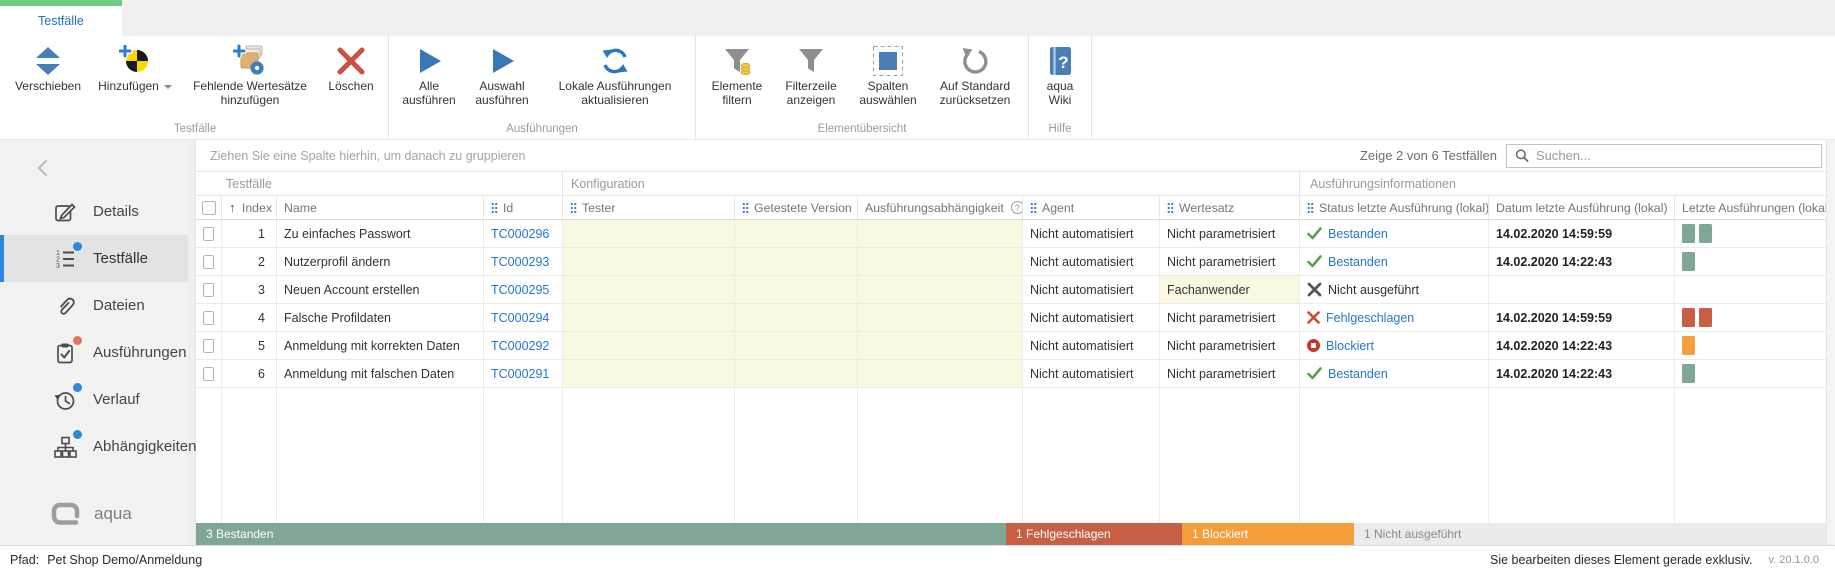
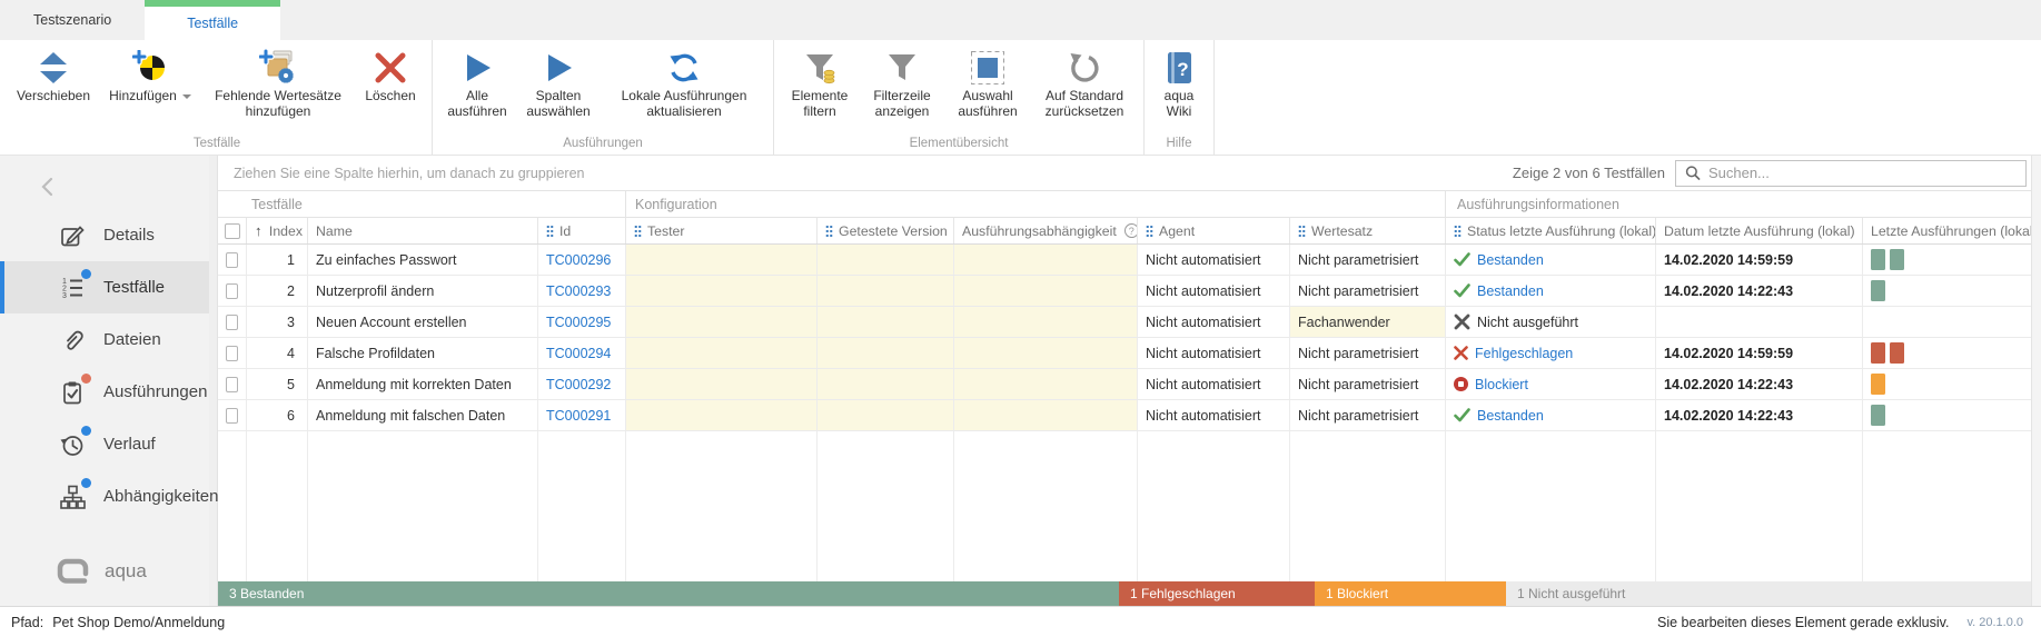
+ Testszenario
  Testfälle
  Verschieben
  Hinzufügen
  Fehlende Wertesätze hinzufügen
  Löschen
  Testfälle
  Alle ausführen
- Auswahl ausführen
+ Spalten auswählen
  Lokale Ausführungen aktualisieren
  Ausführungen
  Elemente filtern
  Filterzeile anzeigen
- Spalten auswählen
+ Auswahl ausführen
  Auf Standard zurücksetzen
  Elementübersicht
  ?
  aqua Wiki
  Hilfe
  Details
  Testfälle
  Dateien
  Ausführungen
  Verlauf
  Abhängigkeiten
  aqua
  Ziehen Sie eine Spalte hierhin, um danach zu gruppieren
  Zeige 2 von 6 Testfällen
  Suchen...
  Testfälle
  Konfiguration
  Ausführungsinformationen
  ↑
  Index
  Name
  Id
  Tester
  Getestete Version
  Ausführungsabhängigkeit
  ?
  Agent
  Wertesatz
  Status letzte Ausführung (lokal)
  Datum letzte Ausführung (lokal)
  Letzte Ausführungen (loka
  1
  Zu einfaches Passwort
  TC000296
  Nicht automatisiert
  Nicht parametrisiert
  Bestanden
  14.02.2020 14:59:59
  2
  Nutzerprofil ändern
  TC000293
  Nicht automatisiert
  Nicht parametrisiert
  Bestanden
  14.02.2020 14:22:43
  3
  Neuen Account erstellen
  TC000295
  Nicht automatisiert
  Fachanwender
  Nicht ausgeführt
  4
  Falsche Profildaten
  TC000294
  Nicht automatisiert
  Nicht parametrisiert
  Fehlgeschlagen
  14.02.2020 14:59:59
  5
  Anmeldung mit korrekten Daten
  TC000292
  Nicht automatisiert
  Nicht parametrisiert
  Blockiert
  14.02.2020 14:22:43
  6
  Anmeldung mit falschen Daten
  TC000291
  Nicht automatisiert
  Nicht parametrisiert
  Bestanden
  14.02.2020 14:22:43
  3 Bestanden
  1 Fehlgeschlagen
  1 Blockiert
  1 Nicht ausgeführt
  Pfad:
  Pet Shop Demo/Anmeldung
  Sie bearbeiten dieses Element gerade exklusiv.
  v. 20.1.0.0
